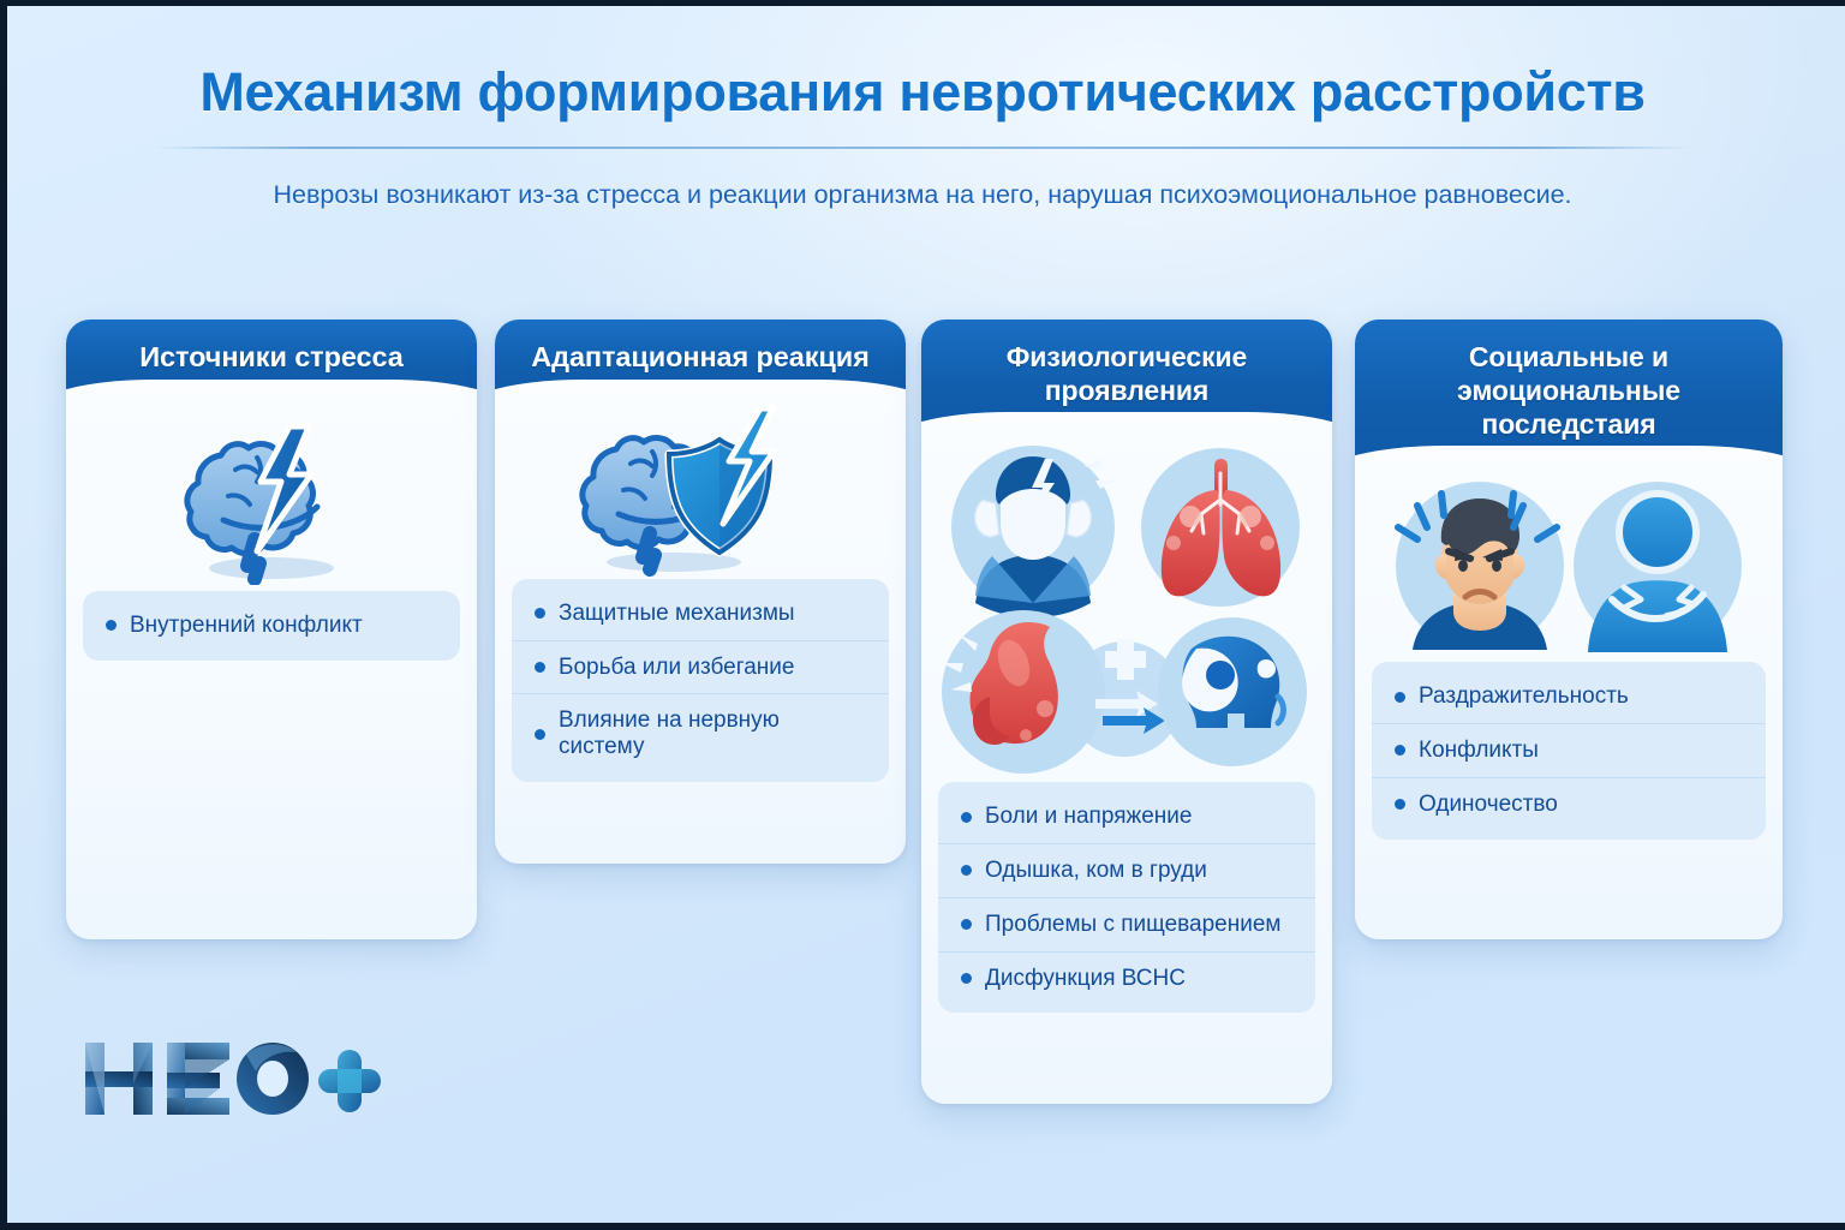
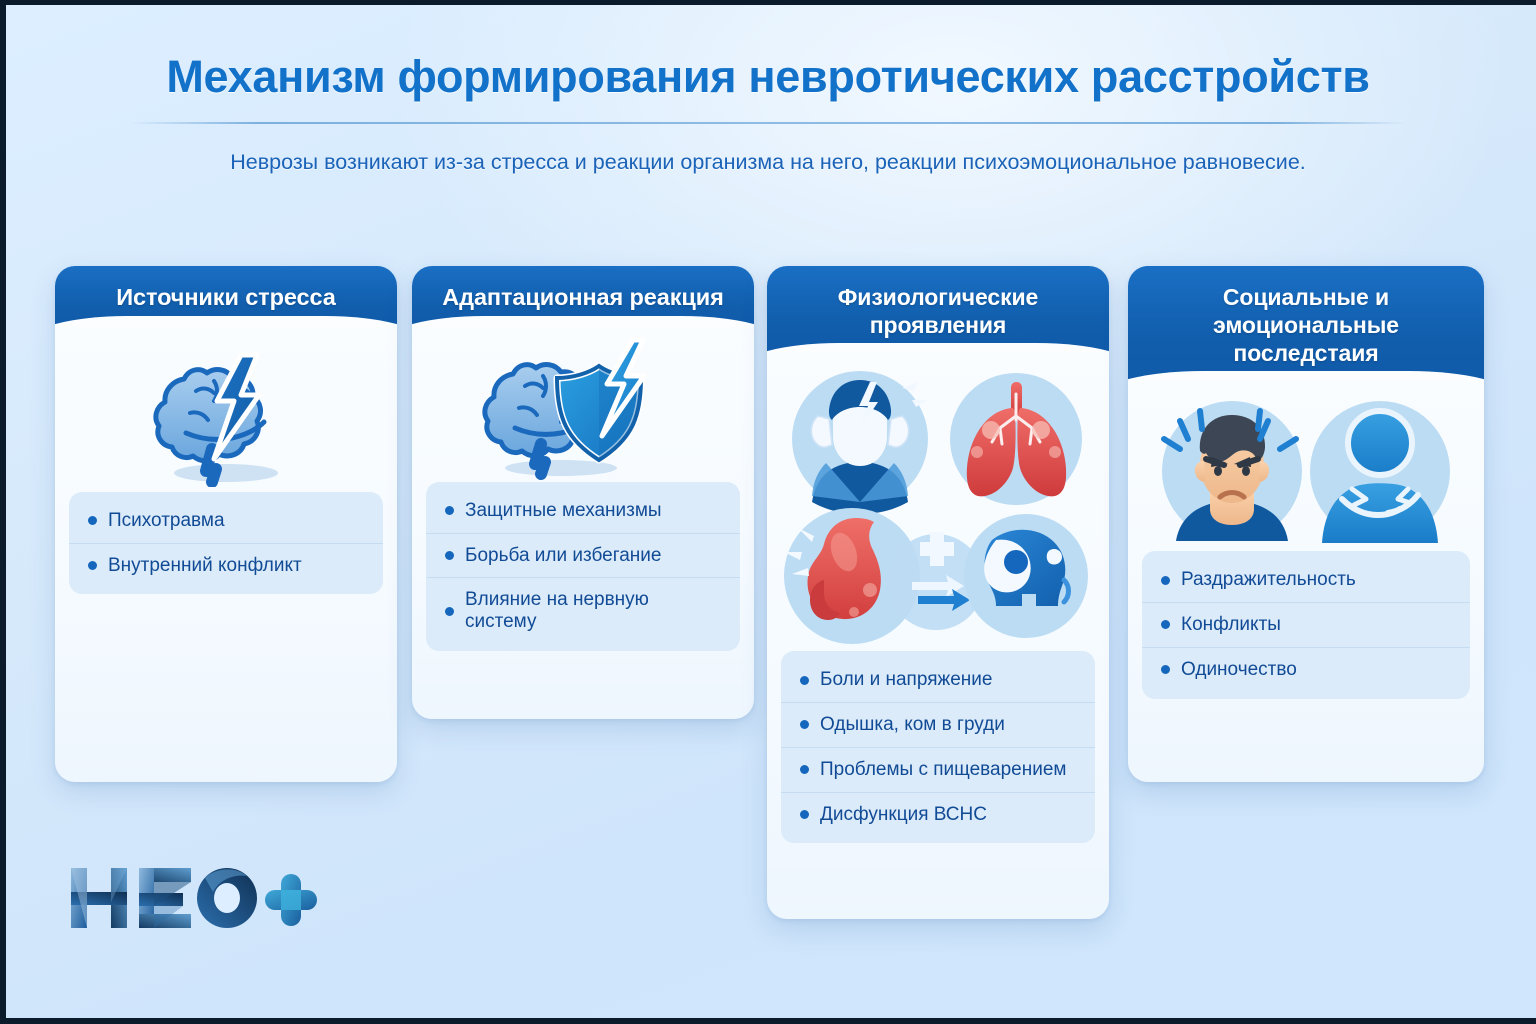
  Механизм формирования невротических расстройств
- Неврозы возникают из-за стресса и реакции организма на него, нарушая психоэмоциональное равновесие.
+ Неврозы возникают из-за стресса и реакции организма на него, реакции психоэмоциональное равновесие.
  Источники стресса
+ Психотравма
  Внутренний конфликт
  Адаптационная реакция
  Защитные механизмы
  Борьба или избегание
  Влияние на нервную систему
  Физиологические проявления
  Боли и напряжение
  Одышка, ком в груди
  Проблемы с пищеварением
  Дисфункция ВСНС
  Социальные и эмоциональные последстаия
  Раздражительность
  Конфликты
  Одиночество
